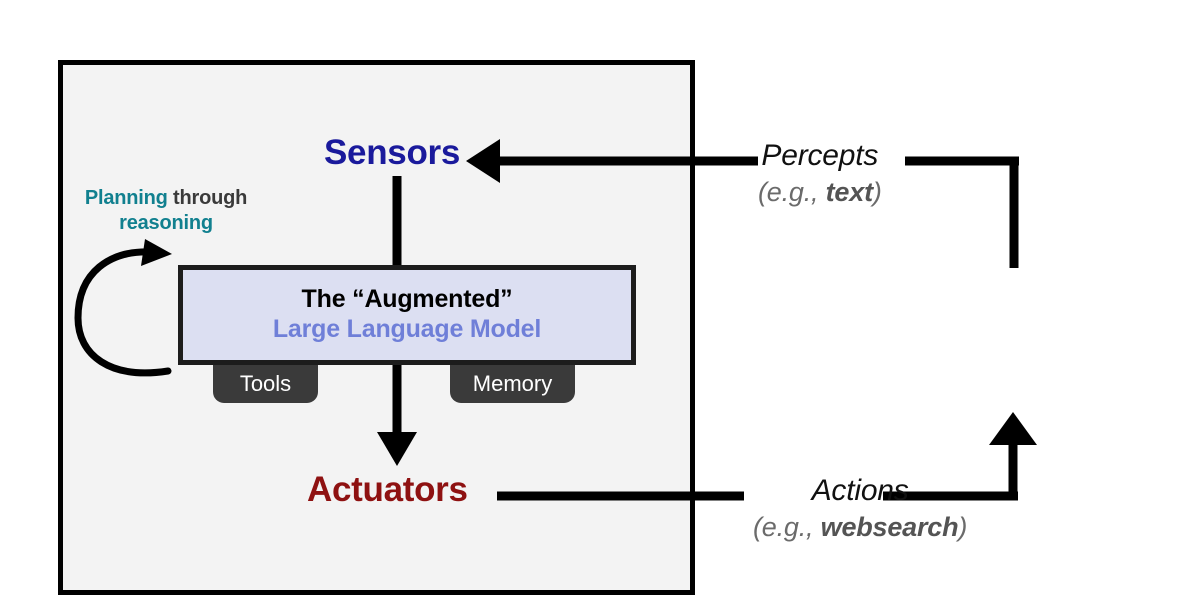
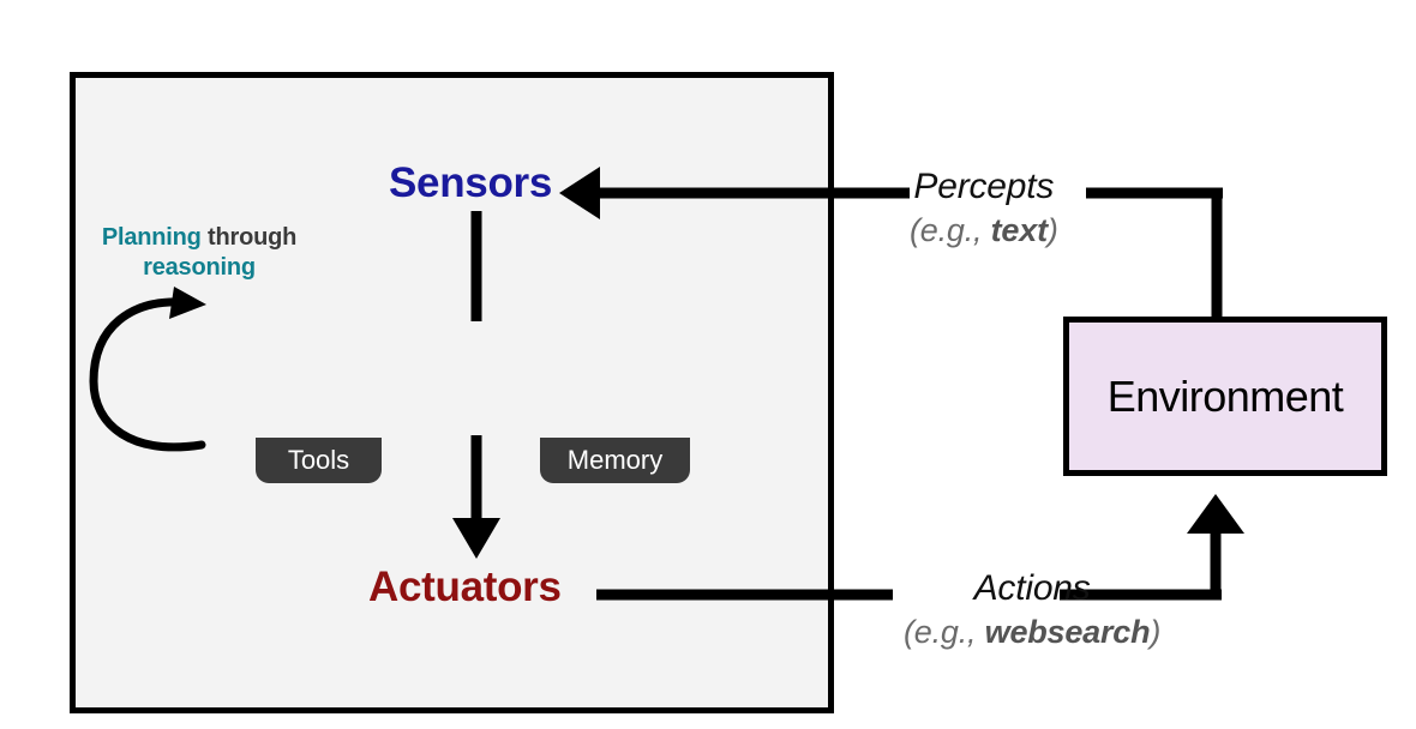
  Sensors
- The “Augmented”
- Large Language Model
  Tools
  Memory
  Actuators
  Planning through
  reasoning
  Percepts
  (e.g., text)
  Actions
  (e.g., websearch)
+ Environment
